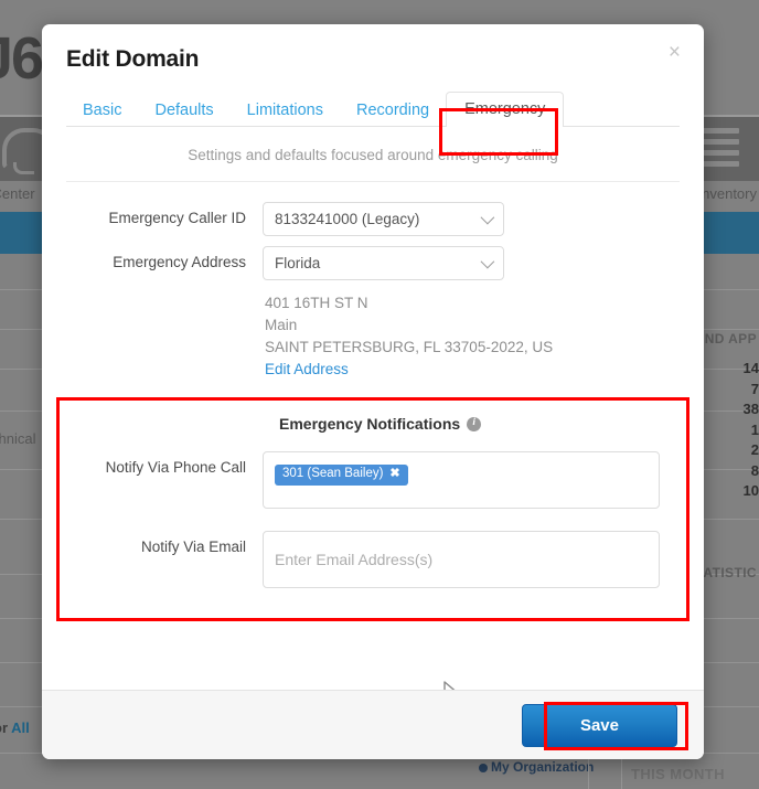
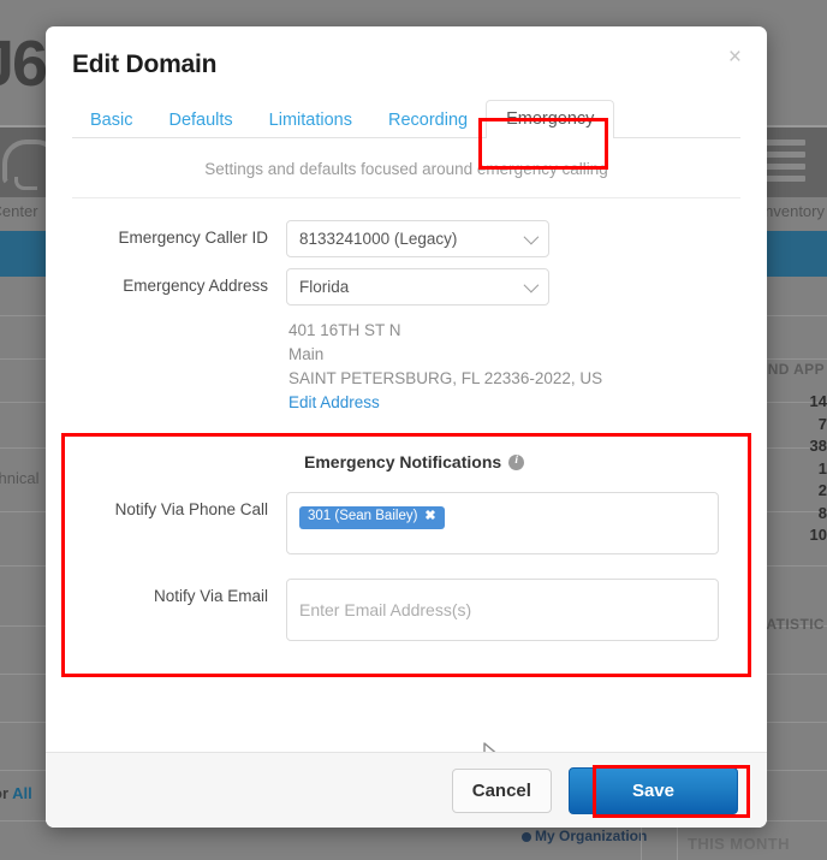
  enter
  nventory
  hnical
  ND APP
  ATISTIC
  14
  7
  38
  1
  2
  8
  10
  r All
  My Organization
  THIS MONTH
  Edit Domain
  ×
  Basic
  Defaults
  Limitations
  Recording
  Emergency
  Settings and defaults focused around emergency calling
  Emergency Caller ID
  8133241000 (Legacy)
  Emergency Address
  Florida
  401 16TH ST N
  Main
- SAINT PETERSBURG, FL 33705-2022, US
+ SAINT PETERSBURG, FL 22336-2022, US
  Edit Address
  Emergency Notifications
  i
  Notify Via Phone Call
  301 (Sean Bailey)
  ✖
  Notify Via Email
  Enter Email Address(s)
+ Cancel
  Save
